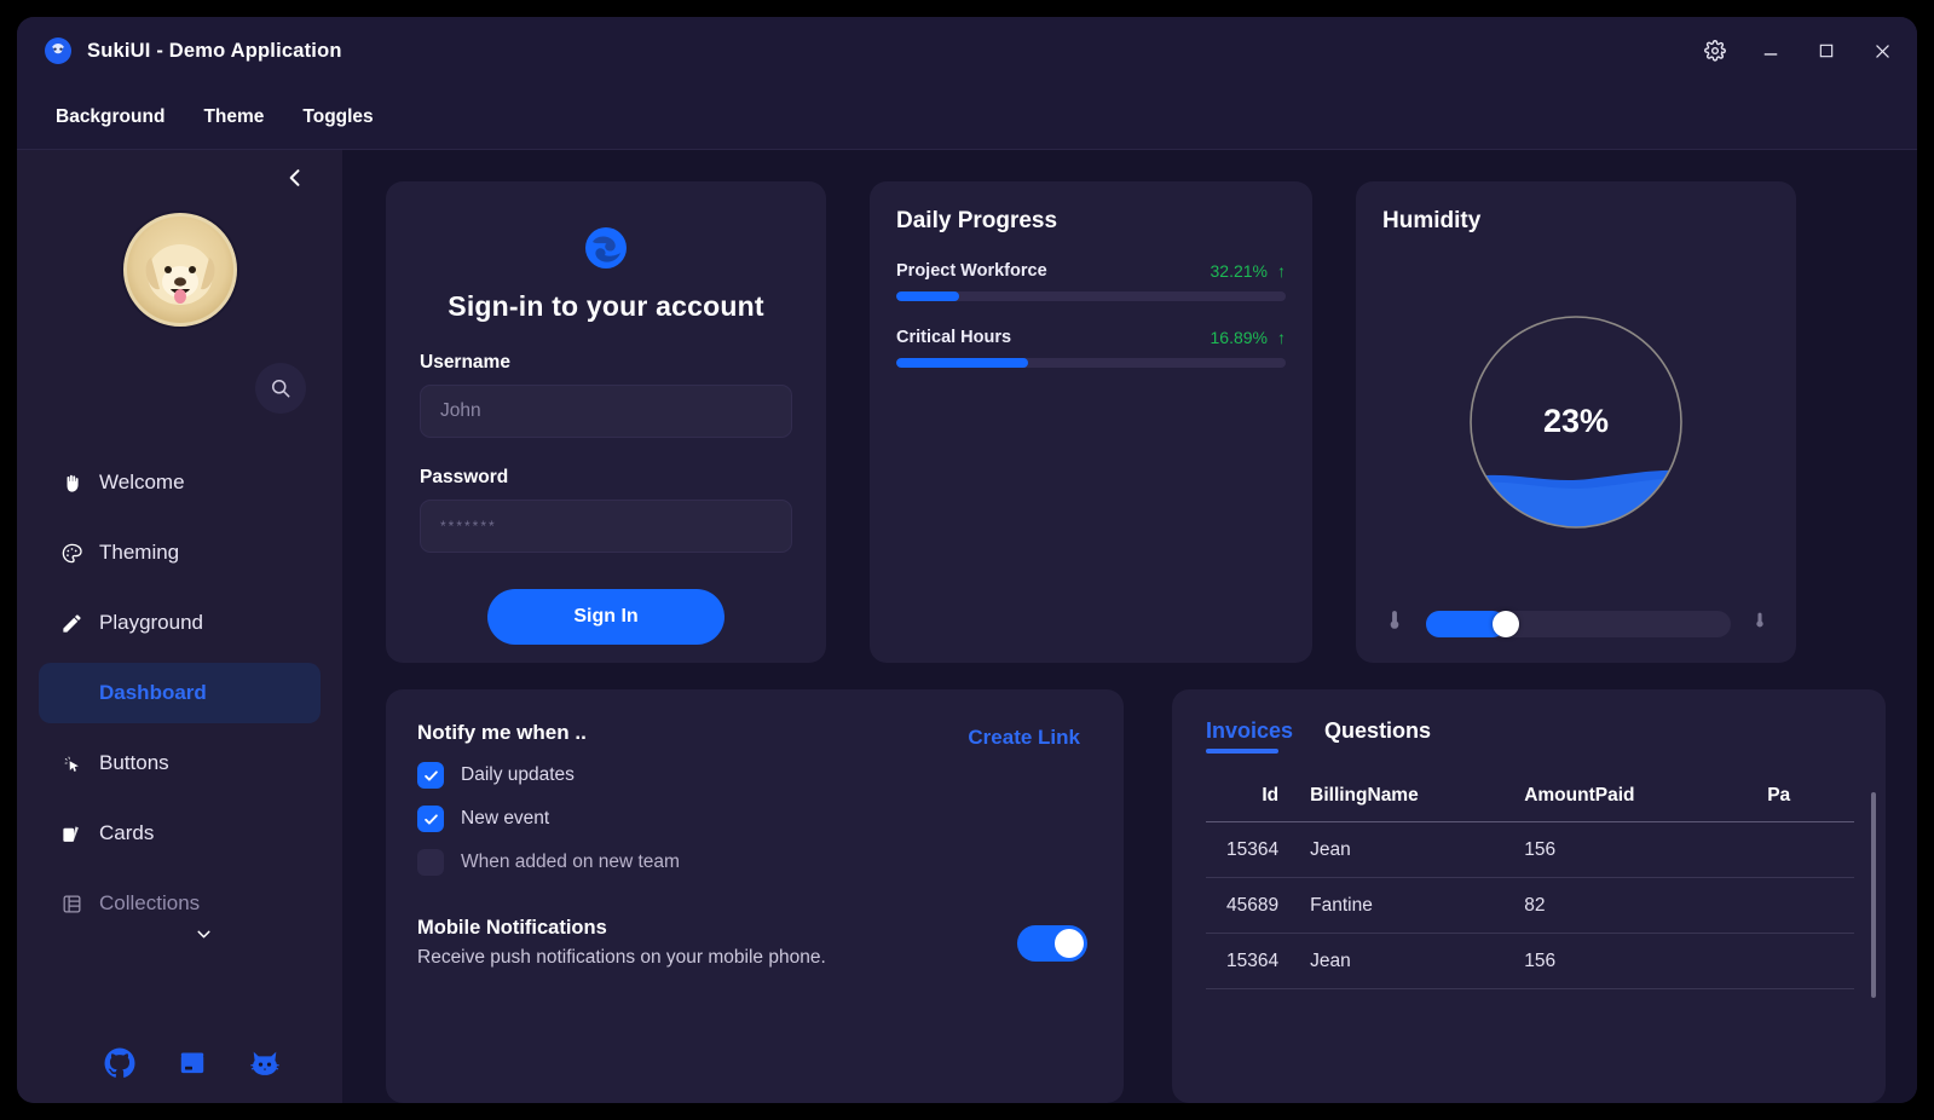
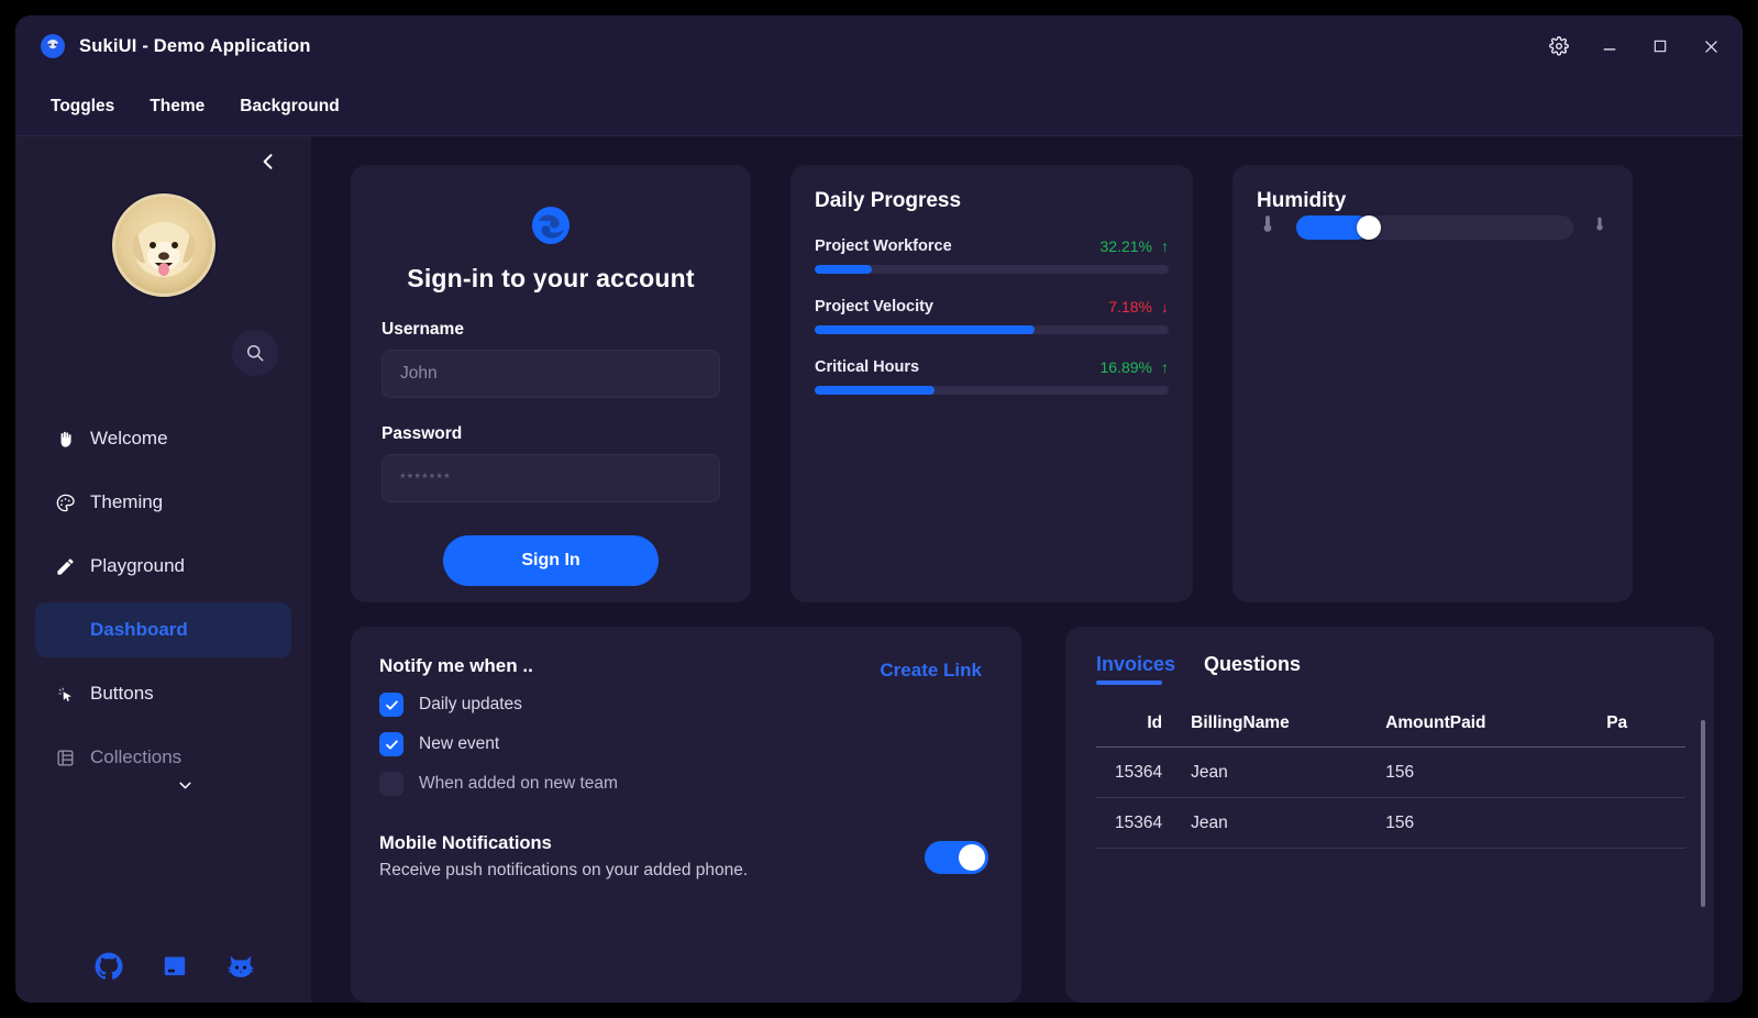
  SukiUI - Demo Application
- Background
+ Toggles
  Theme
- Toggles
+ Background
  Welcome
  Theming
  Playground
  Dashboard
  Buttons
- Cards
  Collections
  Sign-in to your account
  Username
  John
  Password
  *******
  Sign In
  Daily Progress
  Project Workforce
  32.21%
  ↑
+ Project Velocity
+ 7.18%
+ ↓
  Critical Hours
  16.89%
  ↑
  Humidity
- 23%
  Notify me when ..
  Daily updates
  New event
  When added on new team
  Create Link
  Mobile Notifications
- Receive push notifications on your mobile phone.
+ Receive push notifications on your added phone.
  Invoices
  Questions
  Id	BillingName	AmountPaid	Pa
  15364	Jean	156
- 45689	Fantine	82
  15364	Jean	156
